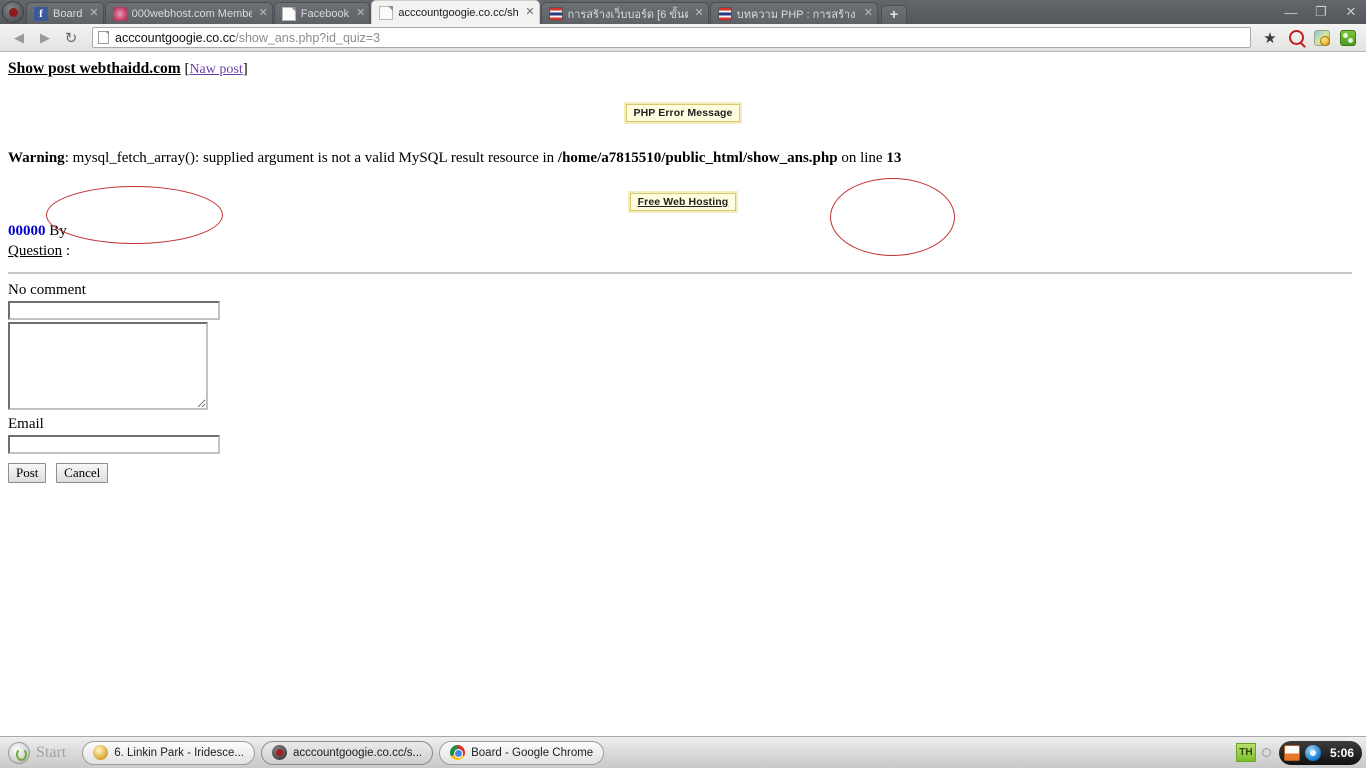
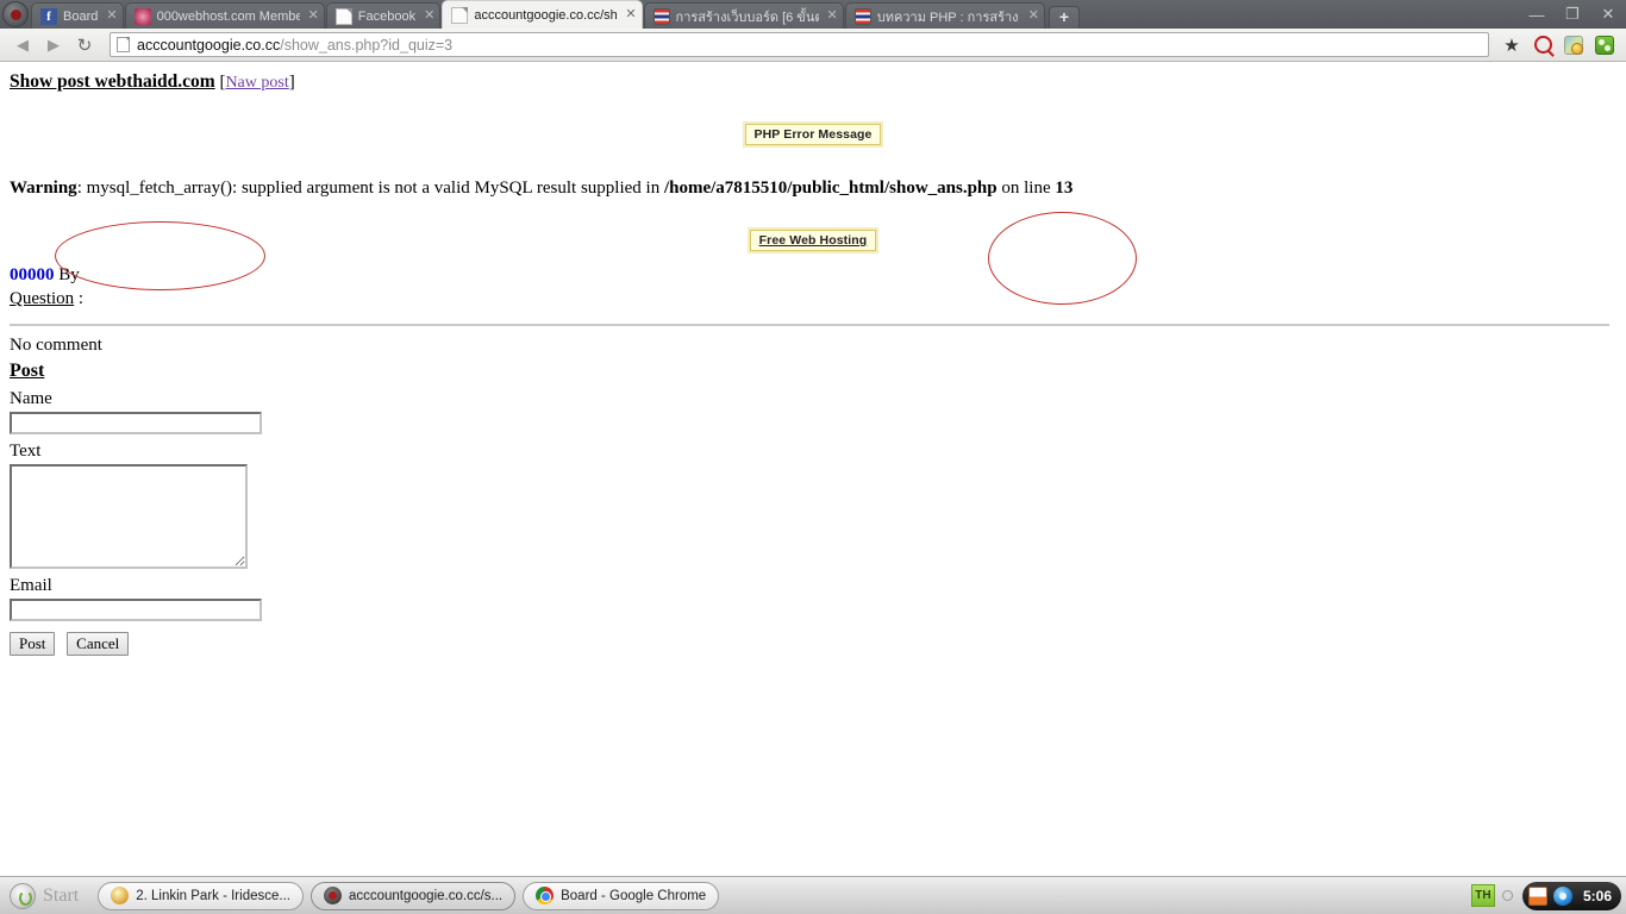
  f
  Board
  ✕
  000webhost.com Membe
  ✕
  Facebook
  ✕
  acccountgoogie.co.cc/sh
  ✕
  การสร้างเว็บบอร์ด [6 ขั้น
  ✕
  บทความ PHP : การสร้าง
  ✕
  +
  —
  ❐
  ✕
  ◀
  ▶
  ↻
  acccountgoogie.co.cc
  /show_ans.php?id_quiz=3
  ★
  Show post webthaidd.com [Naw post]
  PHP Error Message
- Warning: mysql_fetch_array(): supplied argument is not a valid MySQL result resource in /home/a7815510/public_html/show_ans.php on line 13
+ Warning: mysql_fetch_array(): supplied argument is not a valid MySQL result supplied in /home/a7815510/public_html/show_ans.php on line 13
  Free Web Hosting
  00000 By
  Question :
  No comment
+ Post
+ Name
+ Text
  Email
  Post Cancel
  Start
- 6. Linkin Park - Iridesce...
+ 2. Linkin Park - Iridesce...
  acccountgoogie.co.cc/s...
  Board - Google Chrome
  TH
  5:06
